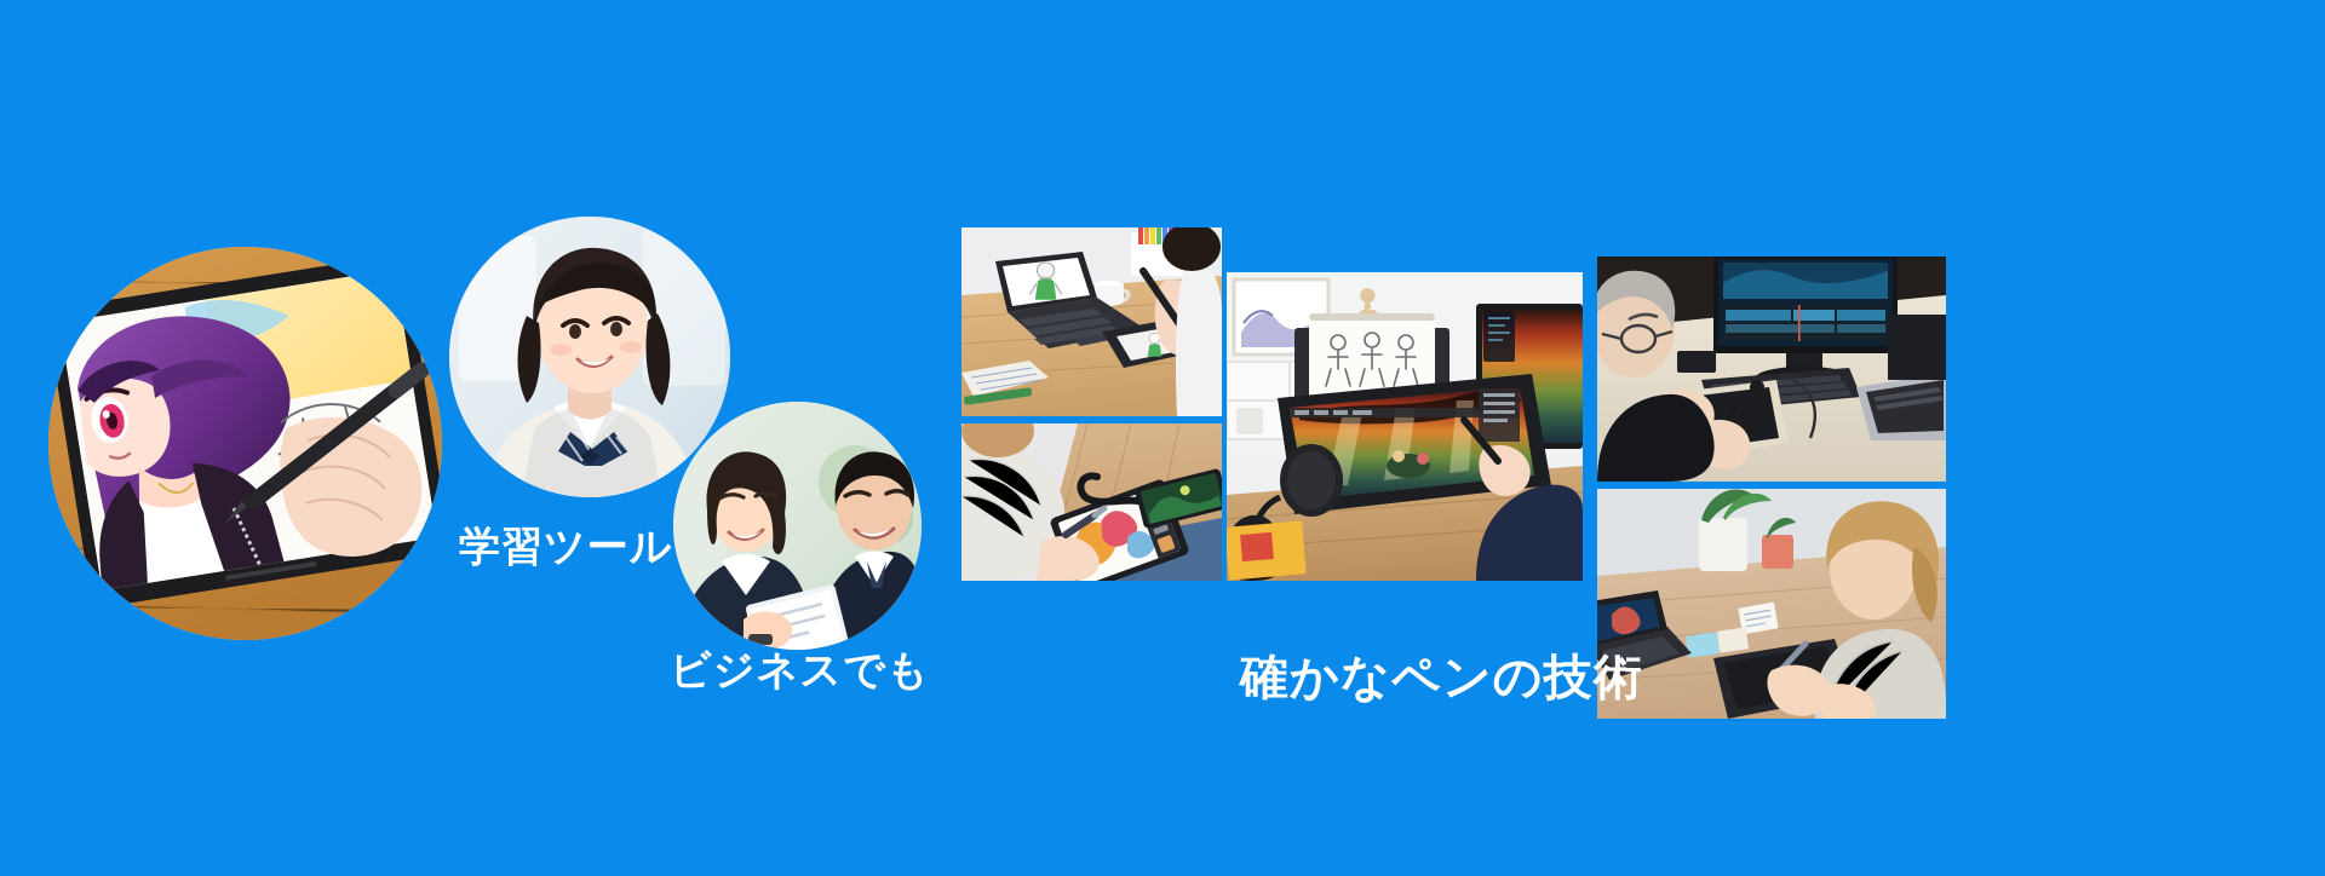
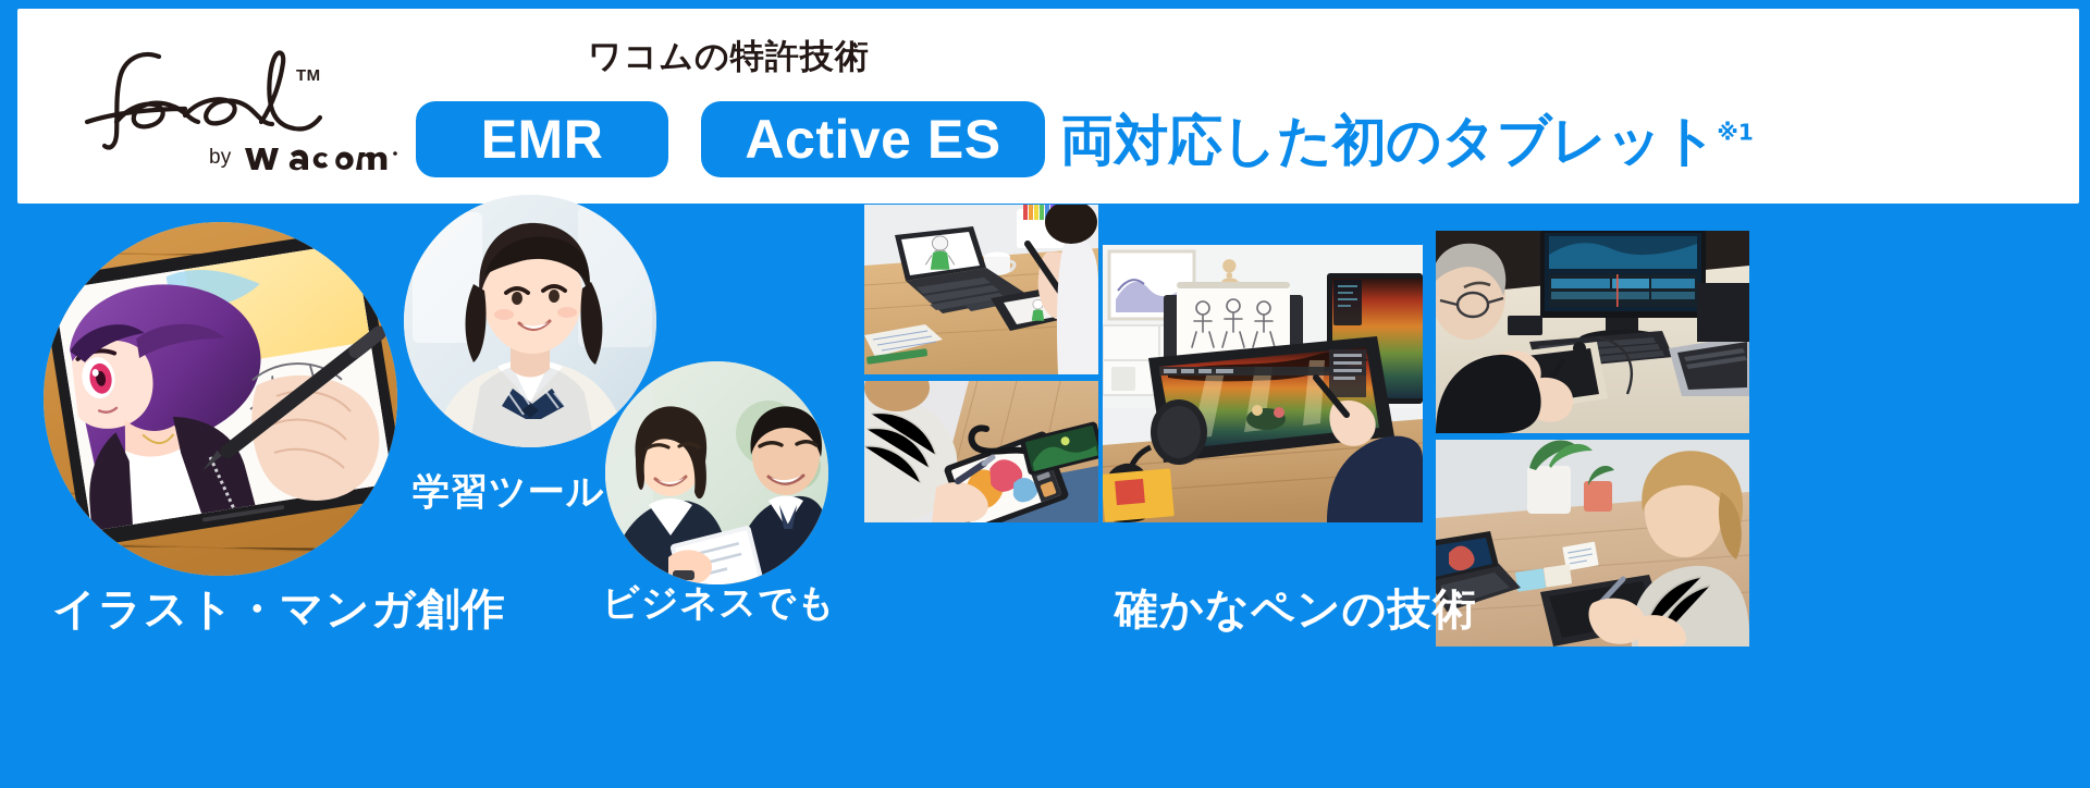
+ TM
+ by
+ ワコムの特許技術
+ EMR
+ Active ES
+ 両対応した初のタブレット※1
+ イラスト・マンガ創作
  学習ツール
  ビジネスでも
  確かなペンの技術
